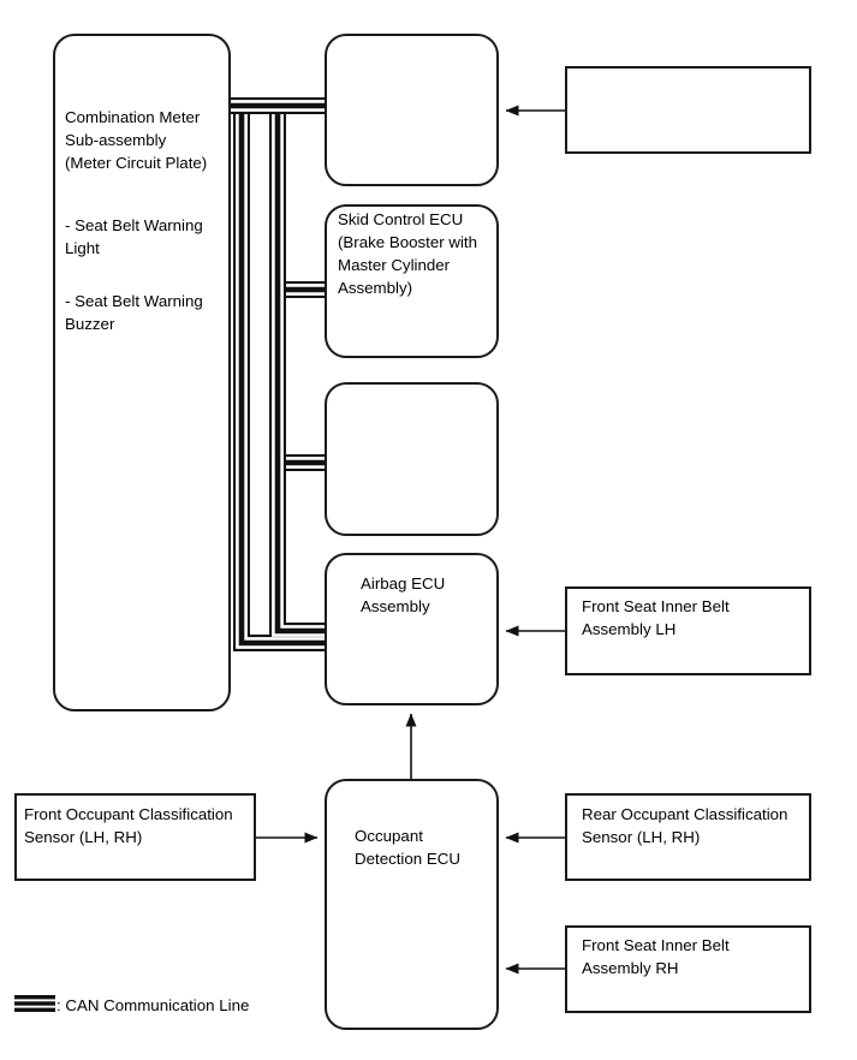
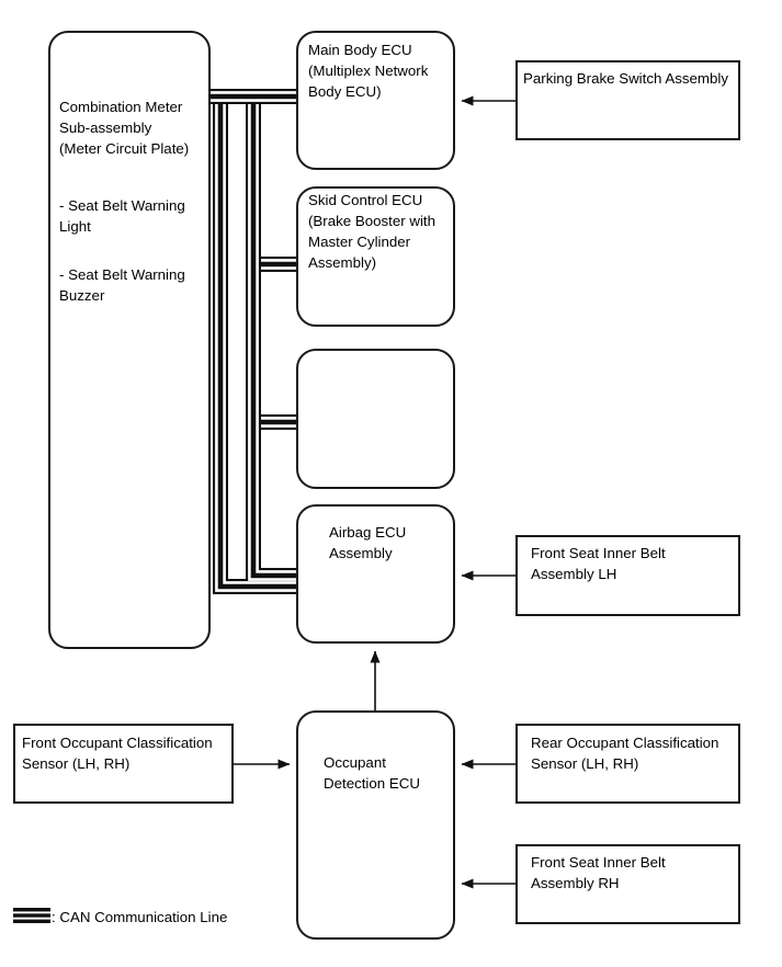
  Combination Meter
  Sub-assembly
  (Meter Circuit Plate)
  - Seat Belt Warning
  Light
  - Seat Belt Warning
  Buzzer
+ Main Body ECU
+ (Multiplex Network
+ Body ECU)
+ Parking Brake Switch Assembly
  Skid Control ECU
  (Brake Booster with
  Master Cylinder
  Assembly)
  Airbag ECU
  Assembly
  Front Seat Inner Belt
  Assembly LH
  Occupant
  Detection ECU
  Front Occupant Classification
  Sensor (LH, RH)
  Rear Occupant Classification
  Sensor (LH, RH)
  Front Seat Inner Belt
  Assembly RH
  : CAN Communication Line
